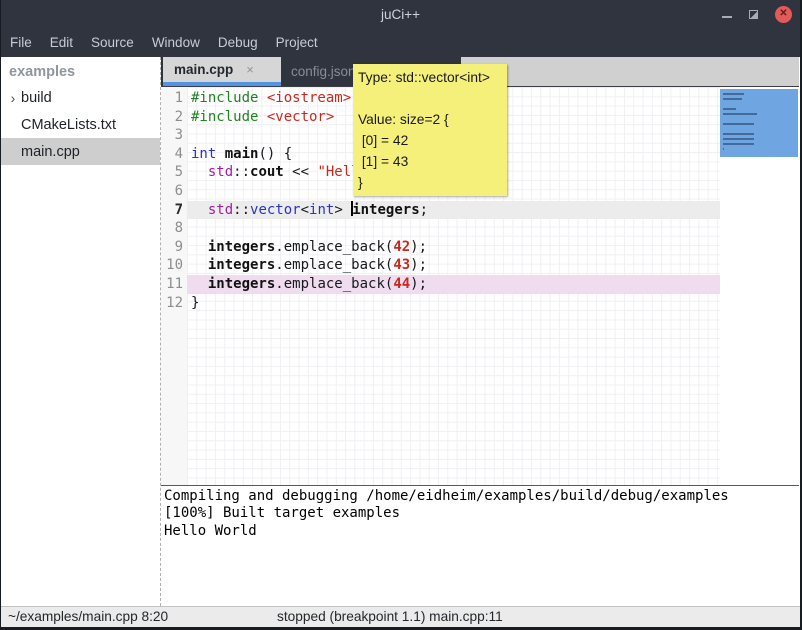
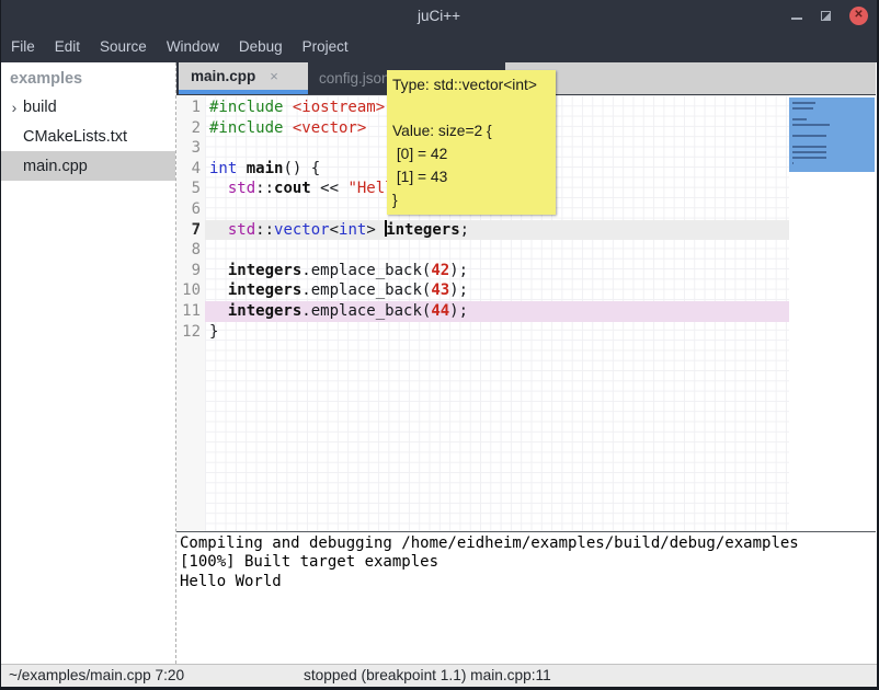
  juCi++
  ✕
  File
  Edit
  Source
  Window
  Debug
  Project
  examples
  ›
  build
  CMakeLists.txt
  main.cpp
  main.cpp
  ×
  config.json
  1
  2
  3
  4
  5
  6
  7
  8
  9
  10
  11
  12
  #include <iostream>
  #include <vector>
  int main() {
  std::vector<int> integers;
  integers.emplace_back(42);
  integers.emplace_back(43);
  integers.emplace_back(44);
  }
  Compiling and debugging /home/eidheim/examples/build/debug/examples
  [100%] Built target examples
  Hello World
- ~/examples/main.cpp 8:20
+ ~/examples/main.cpp 7:20
  stopped (breakpoint 1.1) main.cpp:11
  Type: std::vector<int>
  Value: size=2 {
  [0] = 42
  [1] = 43
  }
